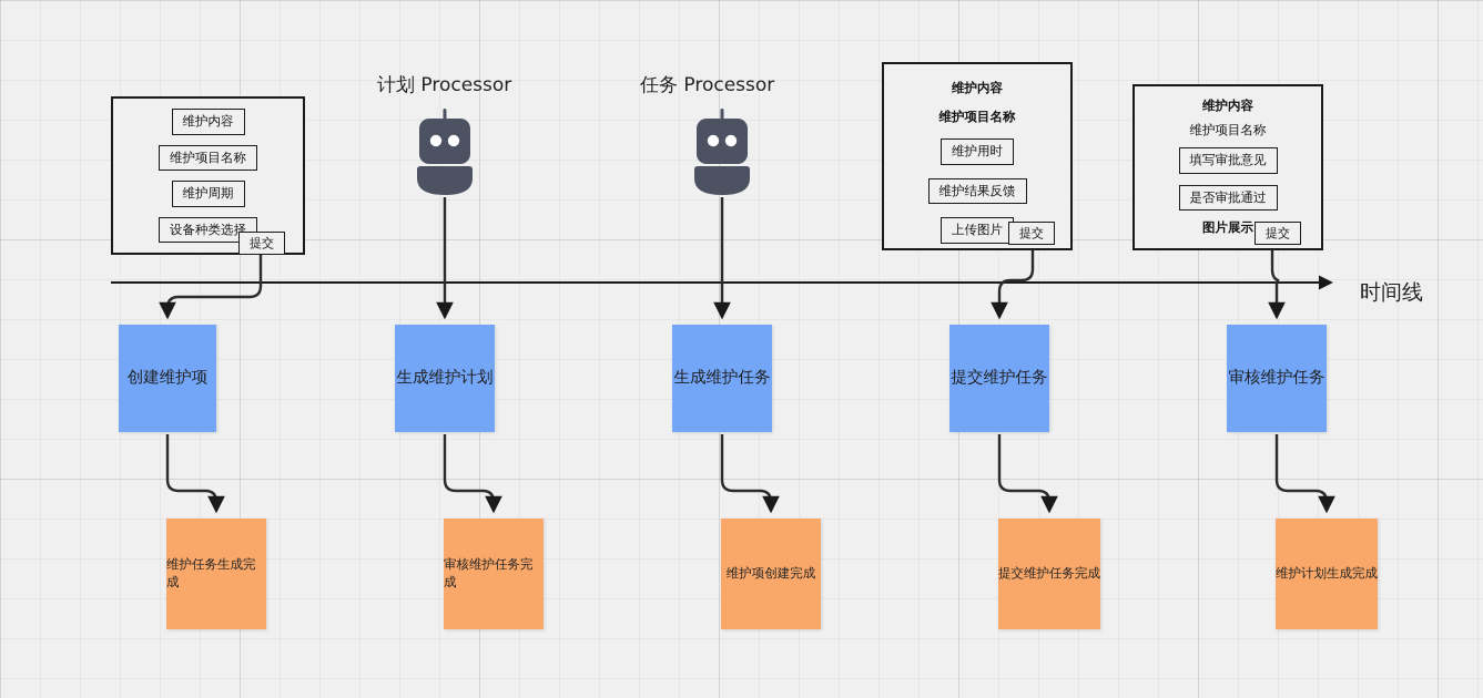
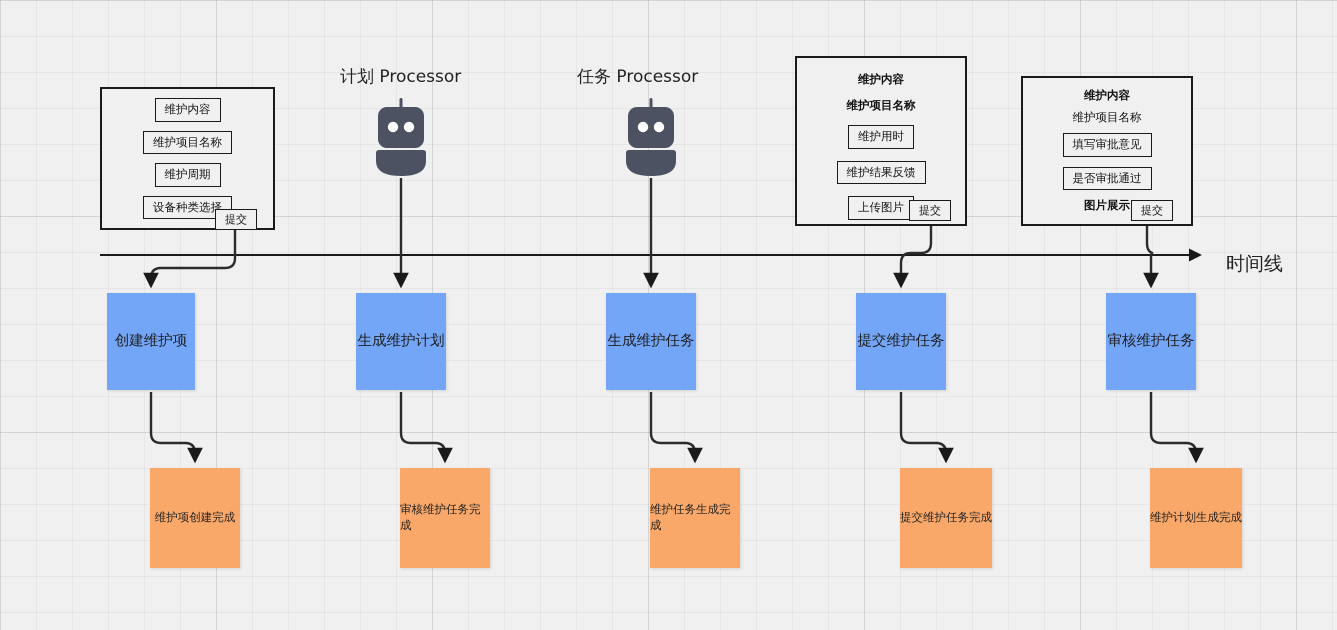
  维护内容
  维护项目名称
  维护周期
  设备种类选择
  提交
  维护内容
  维护项目名称
  维护用时
  维护结果反馈
  上传图片
  提交
  维护内容
  维护项目名称
  填写审批意见
  是否审批通过
  图片展示
  提交
  计划 Processor
  任务 Processor
  时间线
  创建维护项
  生成维护计划
  生成维护任务
  提交维护任务
  审核维护任务
- 维护任务生成完成
+ 维护项创建完成
  审核维护任务完成
- 维护项创建完成
+ 维护任务生成完成
  提交维护任务完成
  维护计划生成完成
